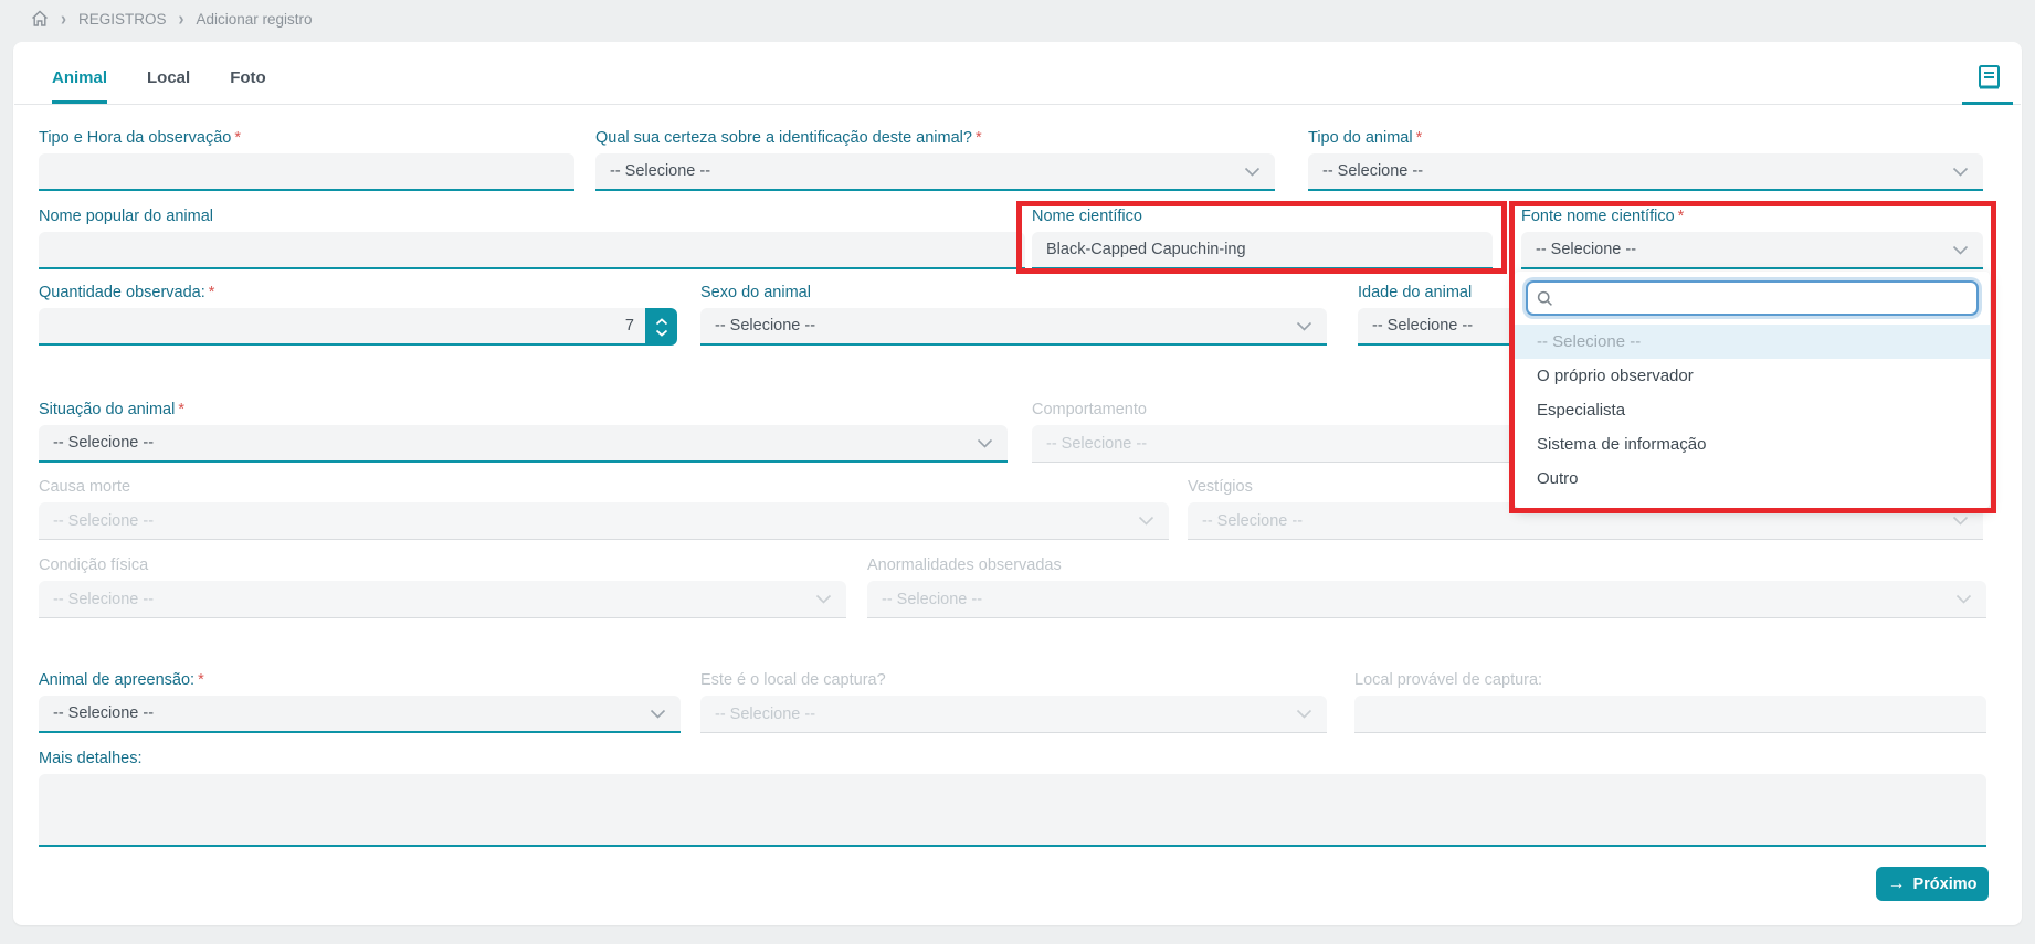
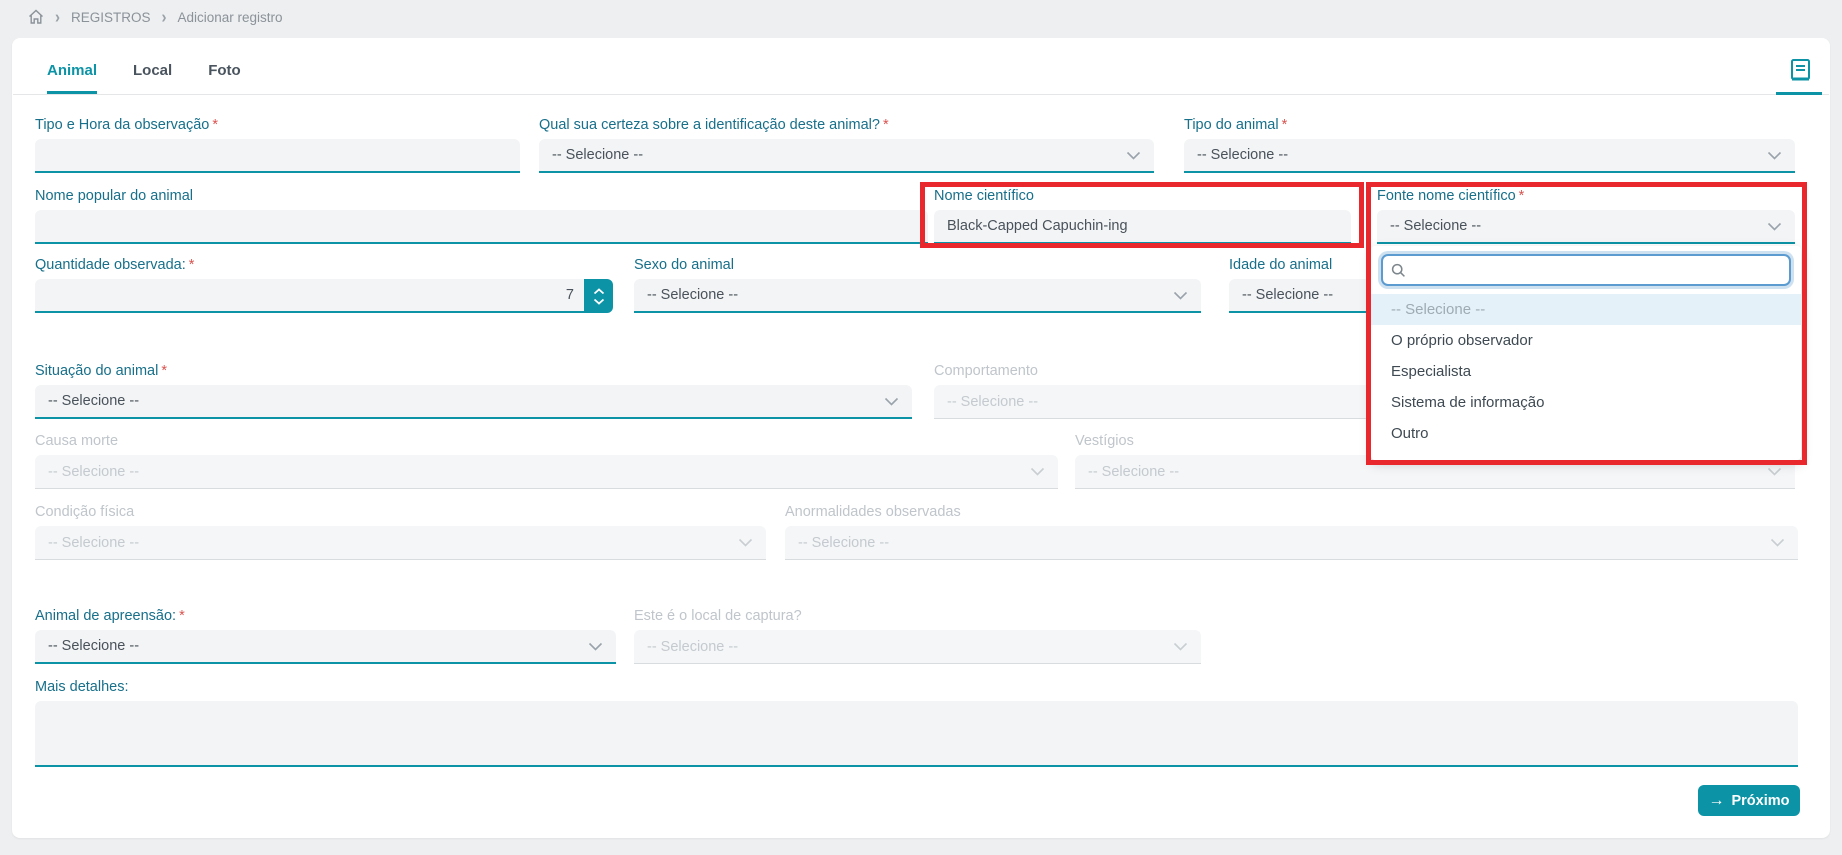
  ›
  REGISTROS
  ›
  Adicionar registro
  Animal
  Local
  Foto
  Tipo e Hora da observação *
  Qual sua certeza sobre a identificação deste animal? *
  -- Selecione --
  Tipo do animal *
  -- Selecione --
  Nome popular do animal
  Nome científico
  Black-Capped Capuchin-ing
  Fonte nome científico *
  -- Selecione --
  Quantidade observada: *
  7
  Sexo do animal
  -- Selecione --
  Idade do animal
  -- Selecione --
  Situação do animal *
  -- Selecione --
  Comportamento
  -- Selecione --
  Causa morte
  -- Selecione --
  Vestígios
  -- Selecione --
  Condição física
  -- Selecione --
  Anormalidades observadas
  -- Selecione --
  Animal de apreensão: *
  -- Selecione --
  Este é o local de captura?
  -- Selecione --
- Local provável de captura:
  Mais detalhes:
  -- Selecione --
  O próprio observador
  Especialista
  Sistema de informação
  Outro
  →
  Próximo
